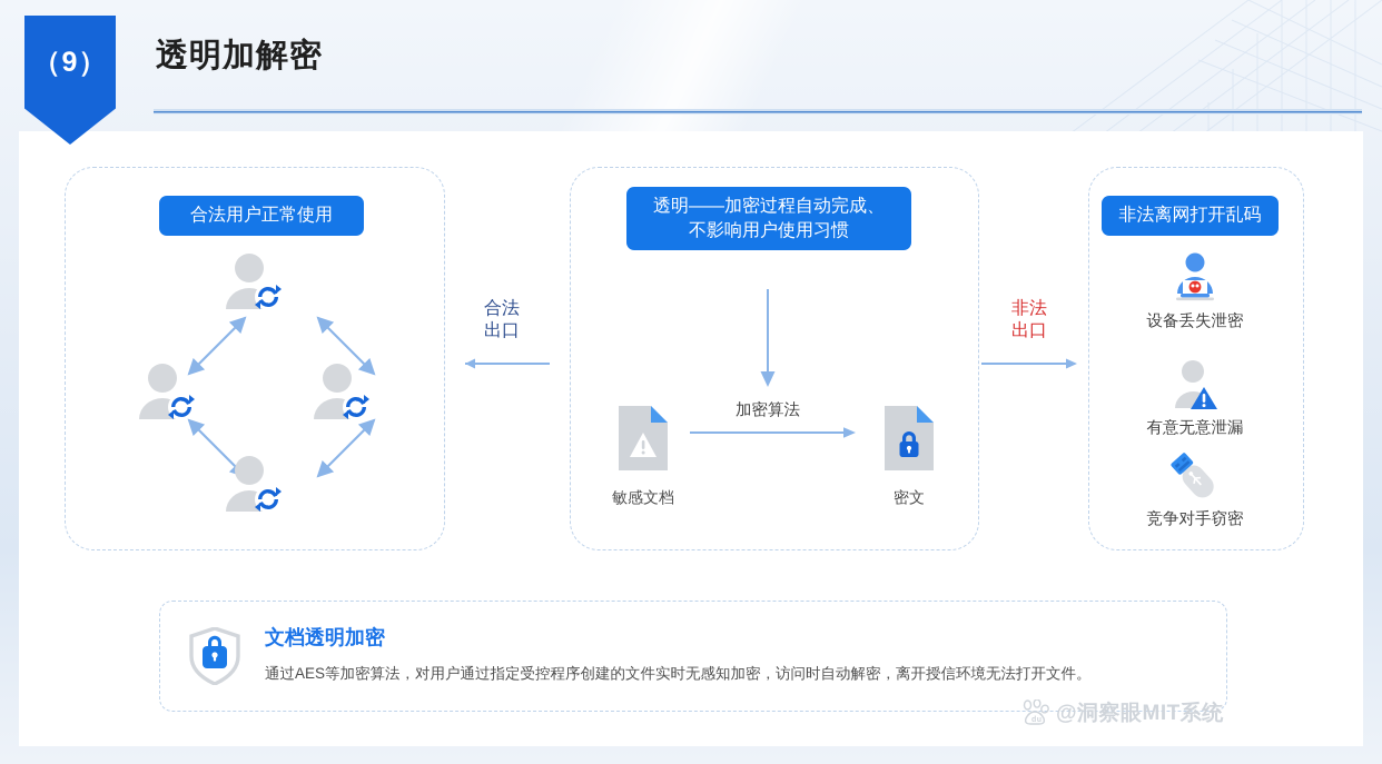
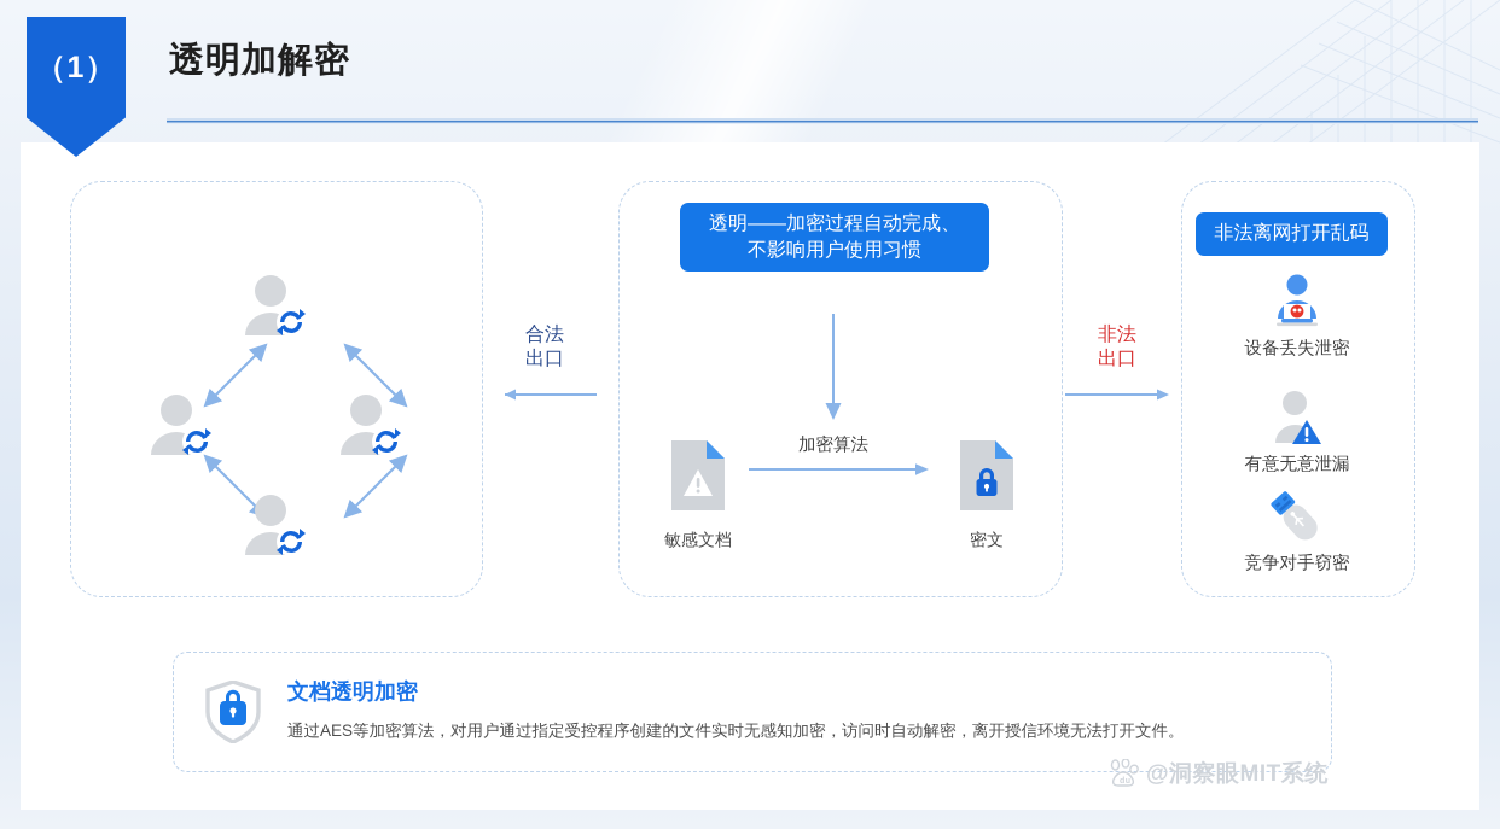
- （9）
+ （1）
  透明加解密
- 合法用户正常使用
  合法
  出口
  透明——加密过程自动完成、
  不影响用户使用习惯
  加密算法
  敏感文档
  密文
  非法
  出口
  非法离网打开乱码
  设备丢失泄密
  有意无意泄漏
  竞争对手窃密
  文档透明加密
  通过AES等加密算法，对用户通过指定受控程序创建的文件实时无感知加密，访问时自动解密，离开授信环境无法打开文件。
  @洞察眼MIT系统
